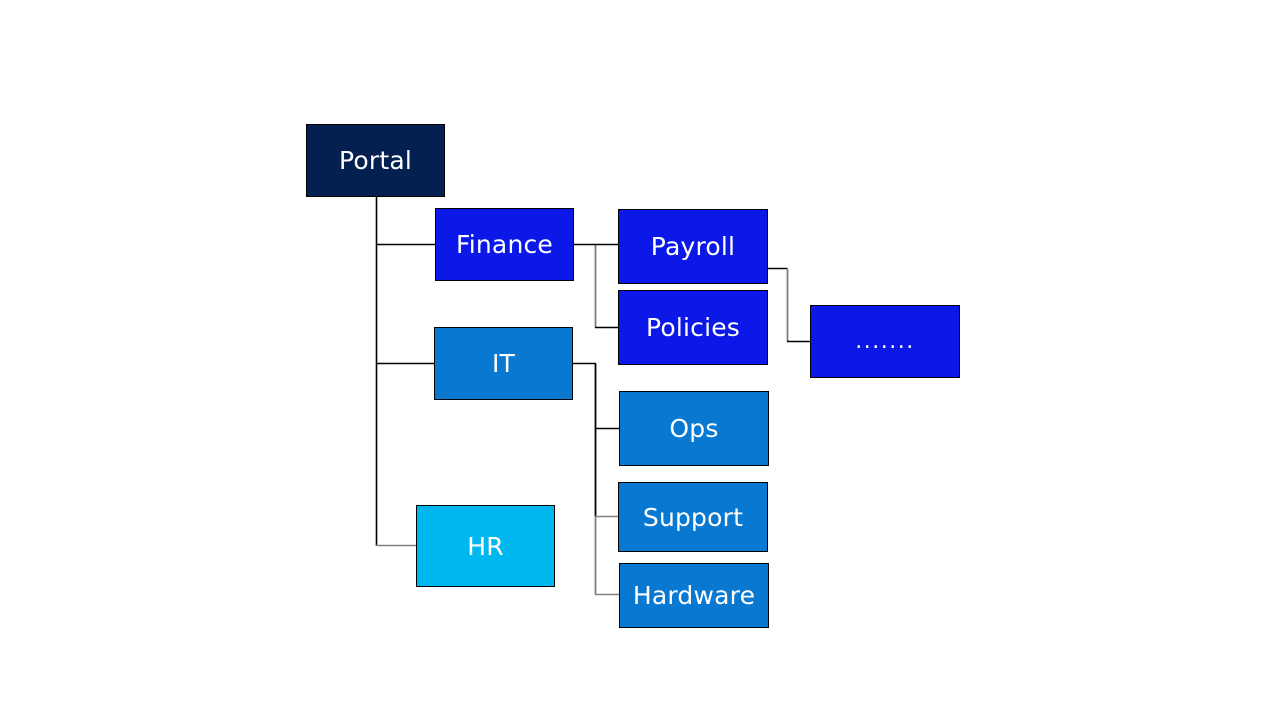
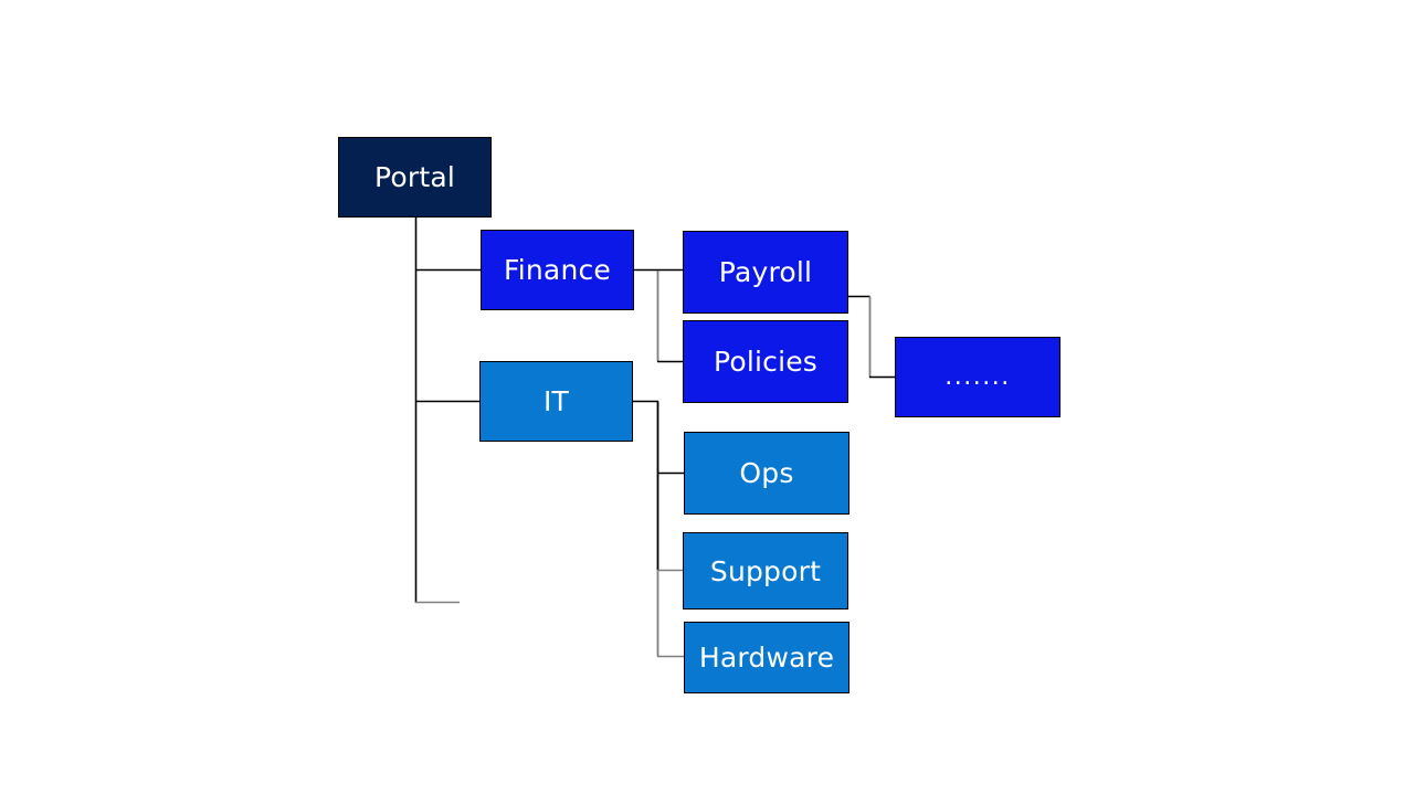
  Portal
  Finance
  IT
- HR
  Payroll
  Policies
  Ops
  Support
  Hardware
  .......
